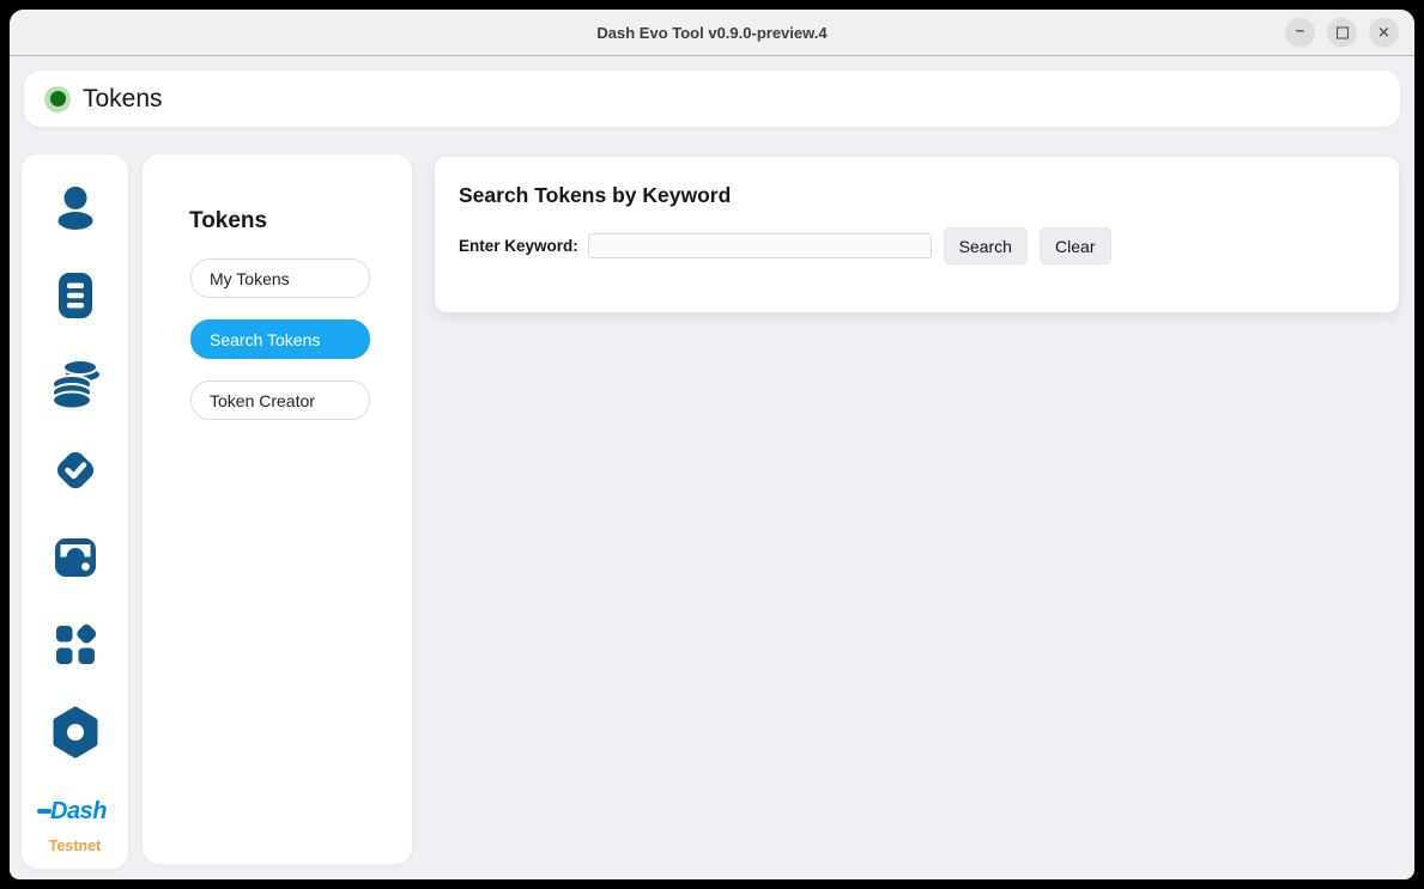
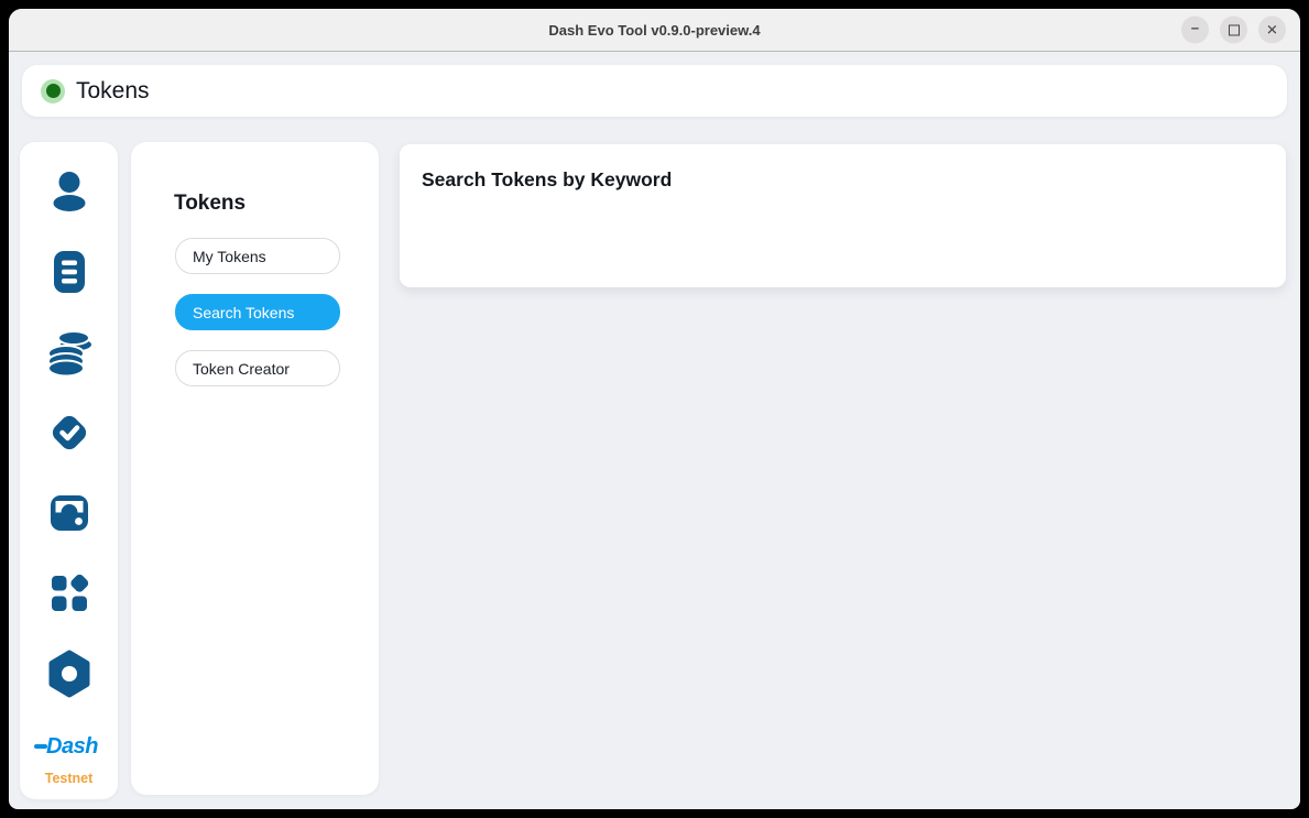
  Dash Evo Tool v0.9.0-preview.4
  –
  ✕
  Tokens
  Dash
  Testnet
  Tokens
  My Tokens
  Search Tokens
  Token Creator
  Search Tokens by Keyword
- Enter Keyword:
- Search
- Clear
